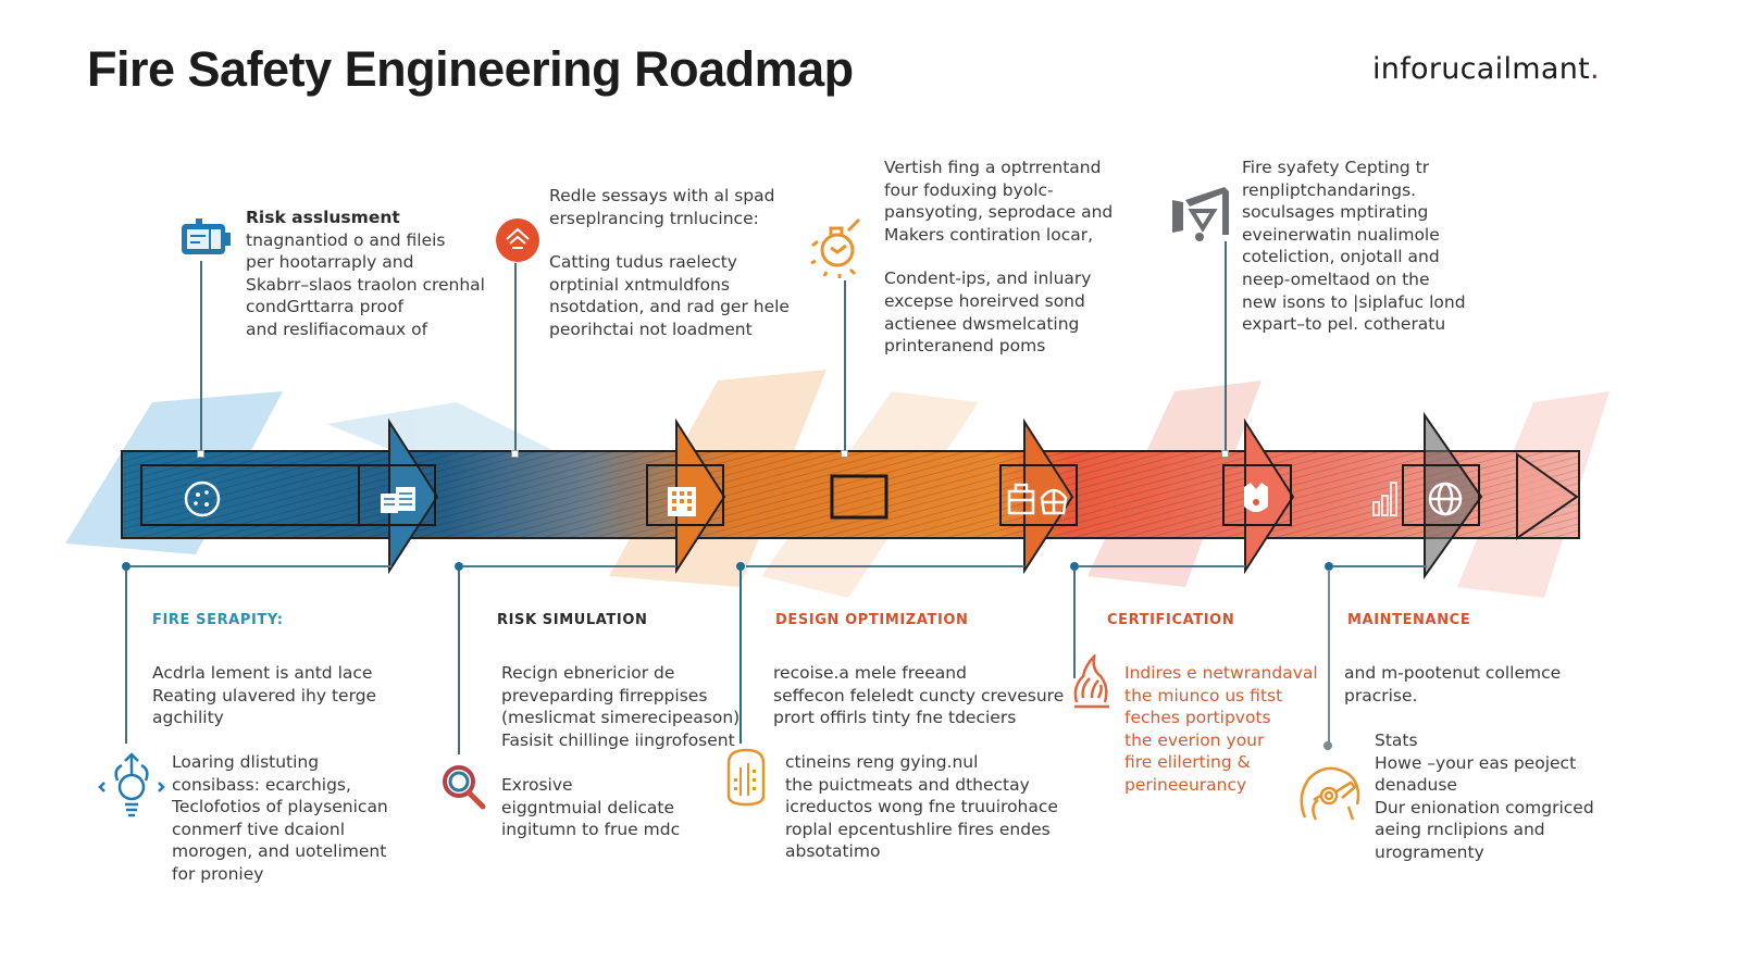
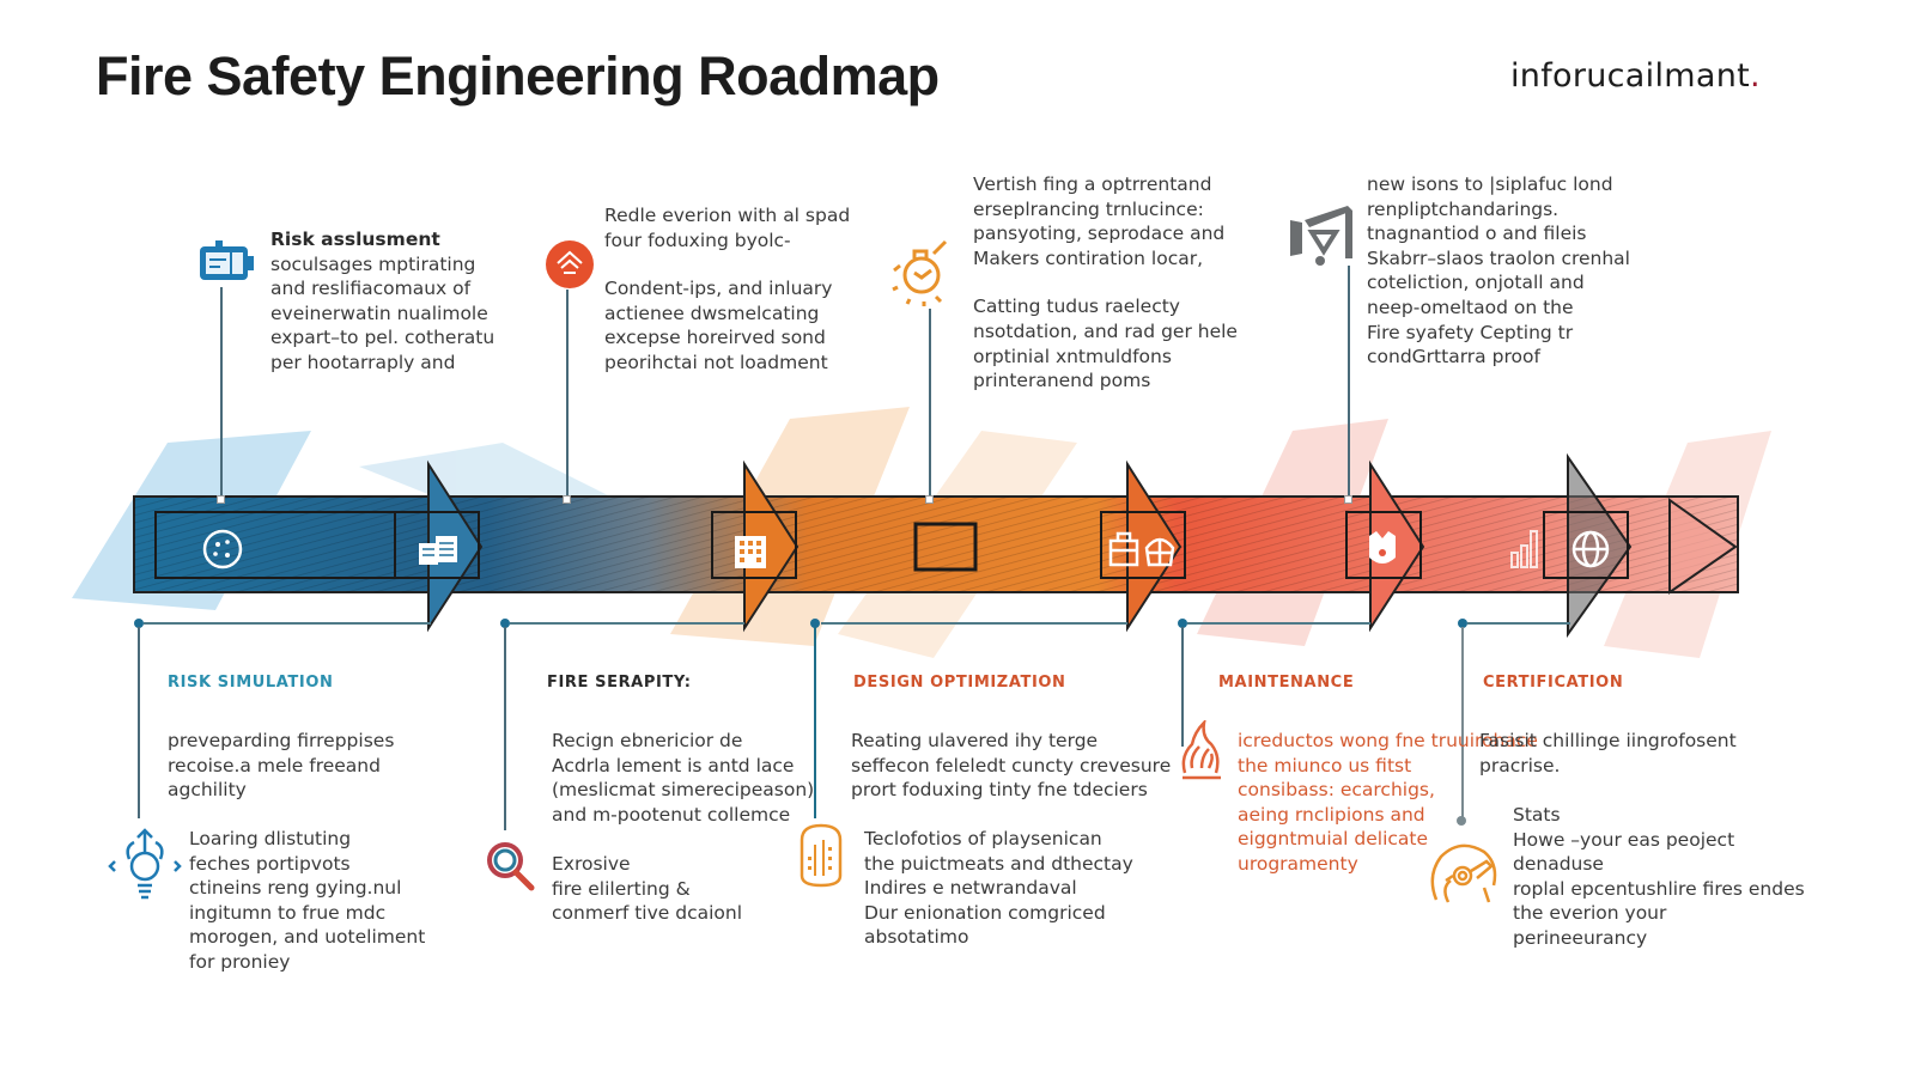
  Fire Safety Engineering Roadmap
  inforucailmant.
  Risk asslusment
- tnagnantiod o and fileis
+ soculsages mptirating
- per hootarraply and
+ and reslifiacomaux of
- Skabrr–slaos traolon crenhal
+ eveinerwatin nualimole
- condGrttarra proof
+ expart–to pel. cotheratu
- and reslifiacomaux of
+ per hootarraply and
- Redle sessays with al spad
+ Redle everion with al spad
- erseplrancing trnlucince:
+ four foduxing byolc-
- Catting tudus raelecty
+ Condent-ips, and inluary
- orptinial xntmuldfons
+ actienee dwsmelcating
- nsotdation, and rad ger hele
+ excepse horeirved sond
  peorihctai not loadment
  Vertish fing a optrrentand
- four foduxing byolc-
+ erseplrancing trnlucince:
  pansyoting, seprodace and
  Makers contiration locar,
- Condent-ips, and inluary
+ Catting tudus raelecty
- excepse horeirved sond
+ nsotdation, and rad ger hele
- actienee dwsmelcating
+ orptinial xntmuldfons
  printeranend poms
- Fire syafety Cepting tr
+ new isons to |siplafuc lond
  renpliptchandarings.
- soculsages mptirating
+ tnagnantiod o and fileis
- eveinerwatin nualimole
+ Skabrr–slaos traolon crenhal
  coteliction, onjotall and
  neep-omeltaod on the
- new isons to |siplafuc lond
+ Fire syafety Cepting tr
- expart–to pel. cotheratu
+ condGrttarra proof
- FIRE SERAPITY:
+ RISK SIMULATION
- Acdrla lement is antd lace
+ preveparding firreppises
- Reating ulavered ihy terge
+ recoise.a mele freeand
  agchility
  Loaring dlistuting
- consibass: ecarchigs,
+ feches portipvots
- Teclofotios of playsenican
+ ctineins reng gying.nul
- conmerf tive dcaionl
+ ingitumn to frue mdc
  morogen, and uoteliment
  for proniey
- RISK SIMULATION
+ FIRE SERAPITY:
  Recign ebnericior de
- preveparding firreppises
+ Acdrla lement is antd lace
  (meslicmat simerecipeason)
- Fasisit chillinge iingrofosent
+ and m-pootenut collemce
  Exrosive
- eiggntmuial delicate
+ fire elilerting &
- ingitumn to frue mdc
+ conmerf tive dcaionl
  DESIGN OPTIMIZATION
- recoise.a mele freeand
+ Reating ulavered ihy terge
  seffecon feleledt cuncty crevesure
- prort offirls tinty fne tdeciers
+ prort foduxing tinty fne tdeciers
- ctineins reng gying.nul
+ Teclofotios of playsenican
  the puictmeats and dthectay
- icreductos wong fne truuirohace
+ Indires e netwrandaval
- roplal epcentushlire fires endes
+ Dur enionation comgriced
  absotatimo
- CERTIFICATION
+ MAINTENANCE
- Indires e netwrandaval
+ icreductos wong fne truuirohace
  the miunco us fitst
- feches portipvots
+ consibass: ecarchigs,
- the everion your
+ aeing rnclipions and
- fire elilerting &
+ eiggntmuial delicate
- perineeurancy
+ urogramenty
- MAINTENANCE
+ CERTIFICATION
- and m-pootenut collemce
+ Fasisit chillinge iingrofosent
  pracrise.
  Stats
  Howe –your eas peoject
  denaduse
- Dur enionation comgriced
+ roplal epcentushlire fires endes
- aeing rnclipions and
+ the everion your
- urogramenty
+ perineeurancy
